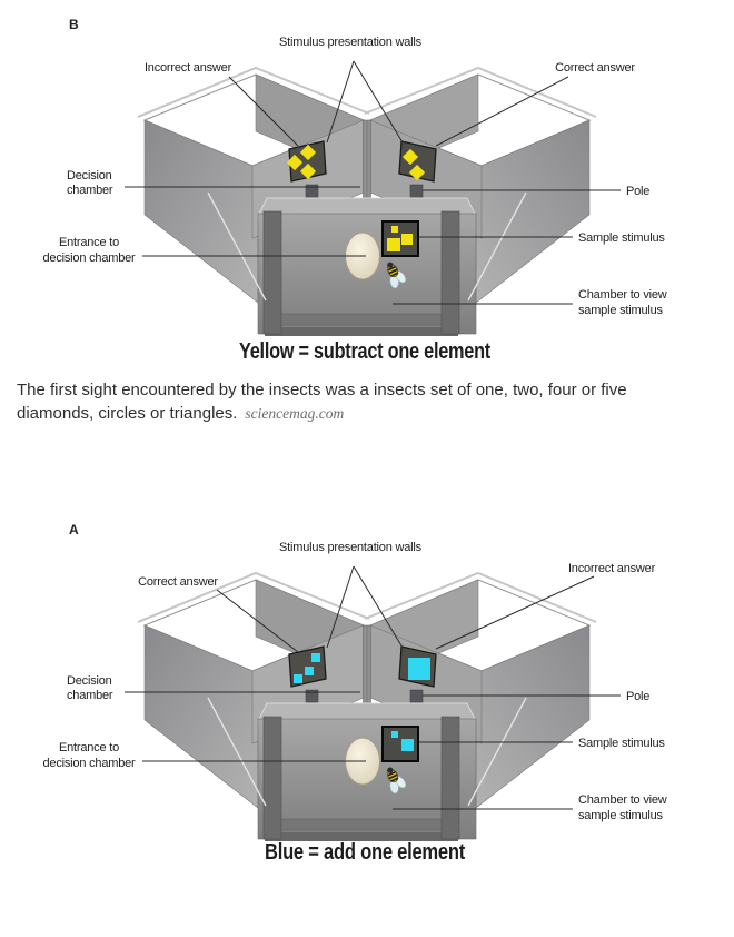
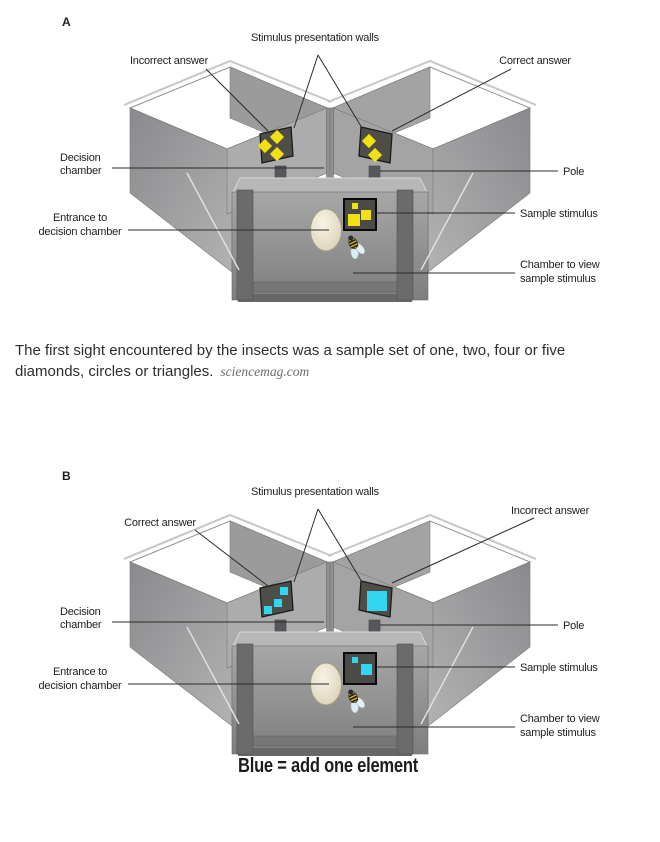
- B
+ A
  Stimulus presentation walls
  Incorrect answer
  Correct answer
  Decision
  chamber
  Entrance to
  decision chamber
  Pole
  Sample stimulus
  Chamber to view
  sample stimulus
- Yellow = subtract one element
- The first sight encountered by the insects was a insects set of one, two, four or five
+ The first sight encountered by the insects was a sample set of one, two, four or five
  diamonds, circles or triangles. sciencemag.com
- A
+ B
  Stimulus presentation walls
  Correct answer
  Incorrect answer
  Decision
  chamber
  Entrance to
  decision chamber
  Pole
  Sample stimulus
  Chamber to view
  sample stimulus
  Blue = add one element
